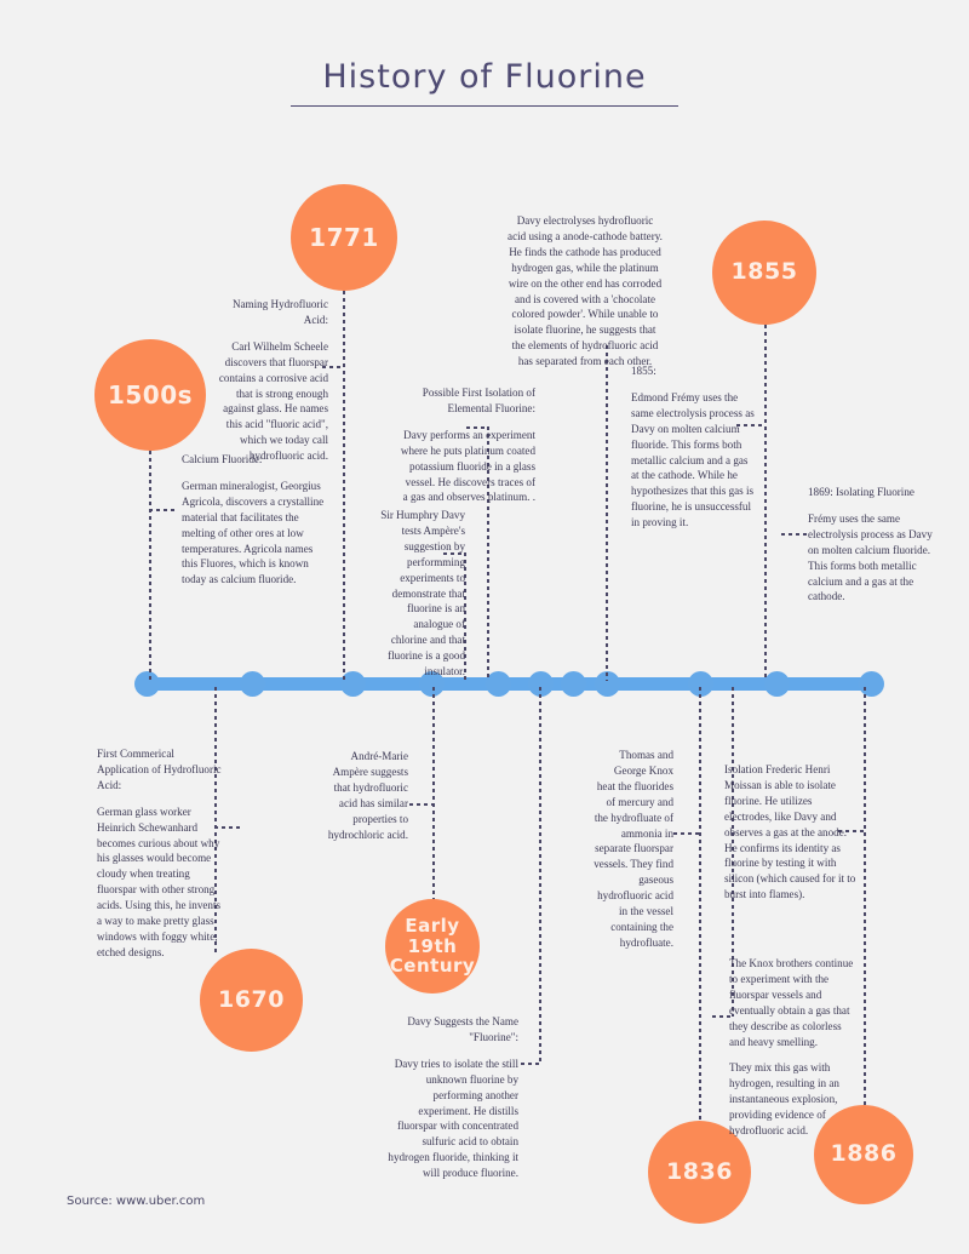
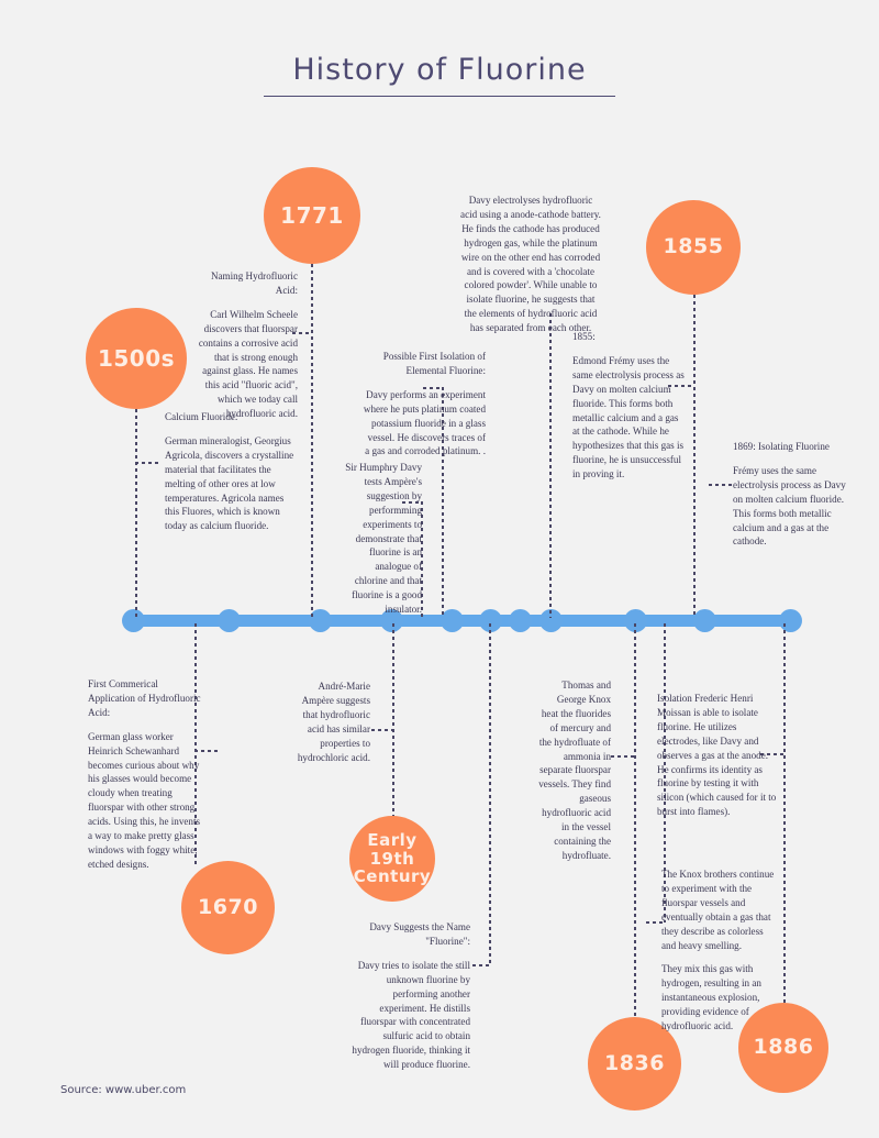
  History of Fluorine
  1500s
  1771
  1855
  1670
  Early
  19th
  Century
  1836
  1886
  Naming Hydrofluoric Acid:
  Carl Wilhelm Scheele discovers that fluorspar contains a corrosive acid that is strong enough against glass. He names this acid "fluoric acid", which we today call hydrofluoric acid.
  Calcium Fluoride:
  German mineralogist, Georgius Agricola, discovers a crystalline material that facilitates the melting of other ores at low temperatures. Agricola names this Fluores, which is known today as calcium fluoride.
  Possible First Isolation of Elemental Fluorine:
- Davy performs an experiment where he puts platinum coated potassium fluoride in a glass vessel. He discovers traces of a gas and observes platinum. .
+ Davy performs an experiment where he puts platinum coated potassium fluoride in a glass vessel. He discovers traces of a gas and corroded platinum. .
  Sir Humphry Davy tests Ampère's suggestion by performming experiments to demonstrate that fluorine is an analogue of chlorine and that fluorine is a good insulator.
  Davy electrolyses hydrofluoric acid using a anode-cathode battery. He finds the cathode has produced hydrogen gas, while the platinum wire on the other end has corroded and is covered with a 'chocolate colored powder'. While unable to isolate fluorine, he suggests that the elements of hydrofluoric acid has separated from each other.
  1855:
  Edmond Frémy uses the same electrolysis process as Davy on molten calcium fluoride. This forms both metallic calcium and a gas at the cathode. While he hypothesizes that this gas is fluorine, he is unsuccessful in proving it.
  1869: Isolating Fluorine
  Frémy uses the same electrolysis process as Davy on molten calcium fluoride. This forms both metallic calcium and a gas at the cathode.
  First Commerical Application of Hydrofluoric Acid:
  German glass worker Heinrich Schewanhard becomes curious about why his glasses would become cloudy when treating fluorspar with other strong acids. Using this, he invents a way to make pretty glass windows with foggy white, etched designs.
  André-Marie Ampère suggests that hydrofluoric acid has similar properties to hydrochloric acid.
  Davy Suggests the Name "Fluorine":
  Davy tries to isolate the still unknown fluorine by performing another experiment. He distills fluorspar with concentrated sulfuric acid to obtain hydrogen fluoride, thinking it will produce fluorine.
  Thomas and George Knox heat the fluorides of mercury and the hydrofluate of ammonia in separate fluorspar vessels. They find gaseous hydrofluoric acid in the vessel containing the hydrofluate.
  Isolation Frederic Henri Moissan is able to isolate fluorine. He utilizes electrodes, like Davy and observes a gas at the anode. He confirms its identity as fluorine by testing it with silicon (which caused for it to burst into flames).
  The Knox brothers continue to experiment with the fluorspar vessels and eventually obtain a gas that they describe as colorless and heavy smelling.
  They mix this gas with hydrogen, resulting in an instantaneous explosion, providing evidence of hydrofluoric acid.
  Source: www.uber.com
